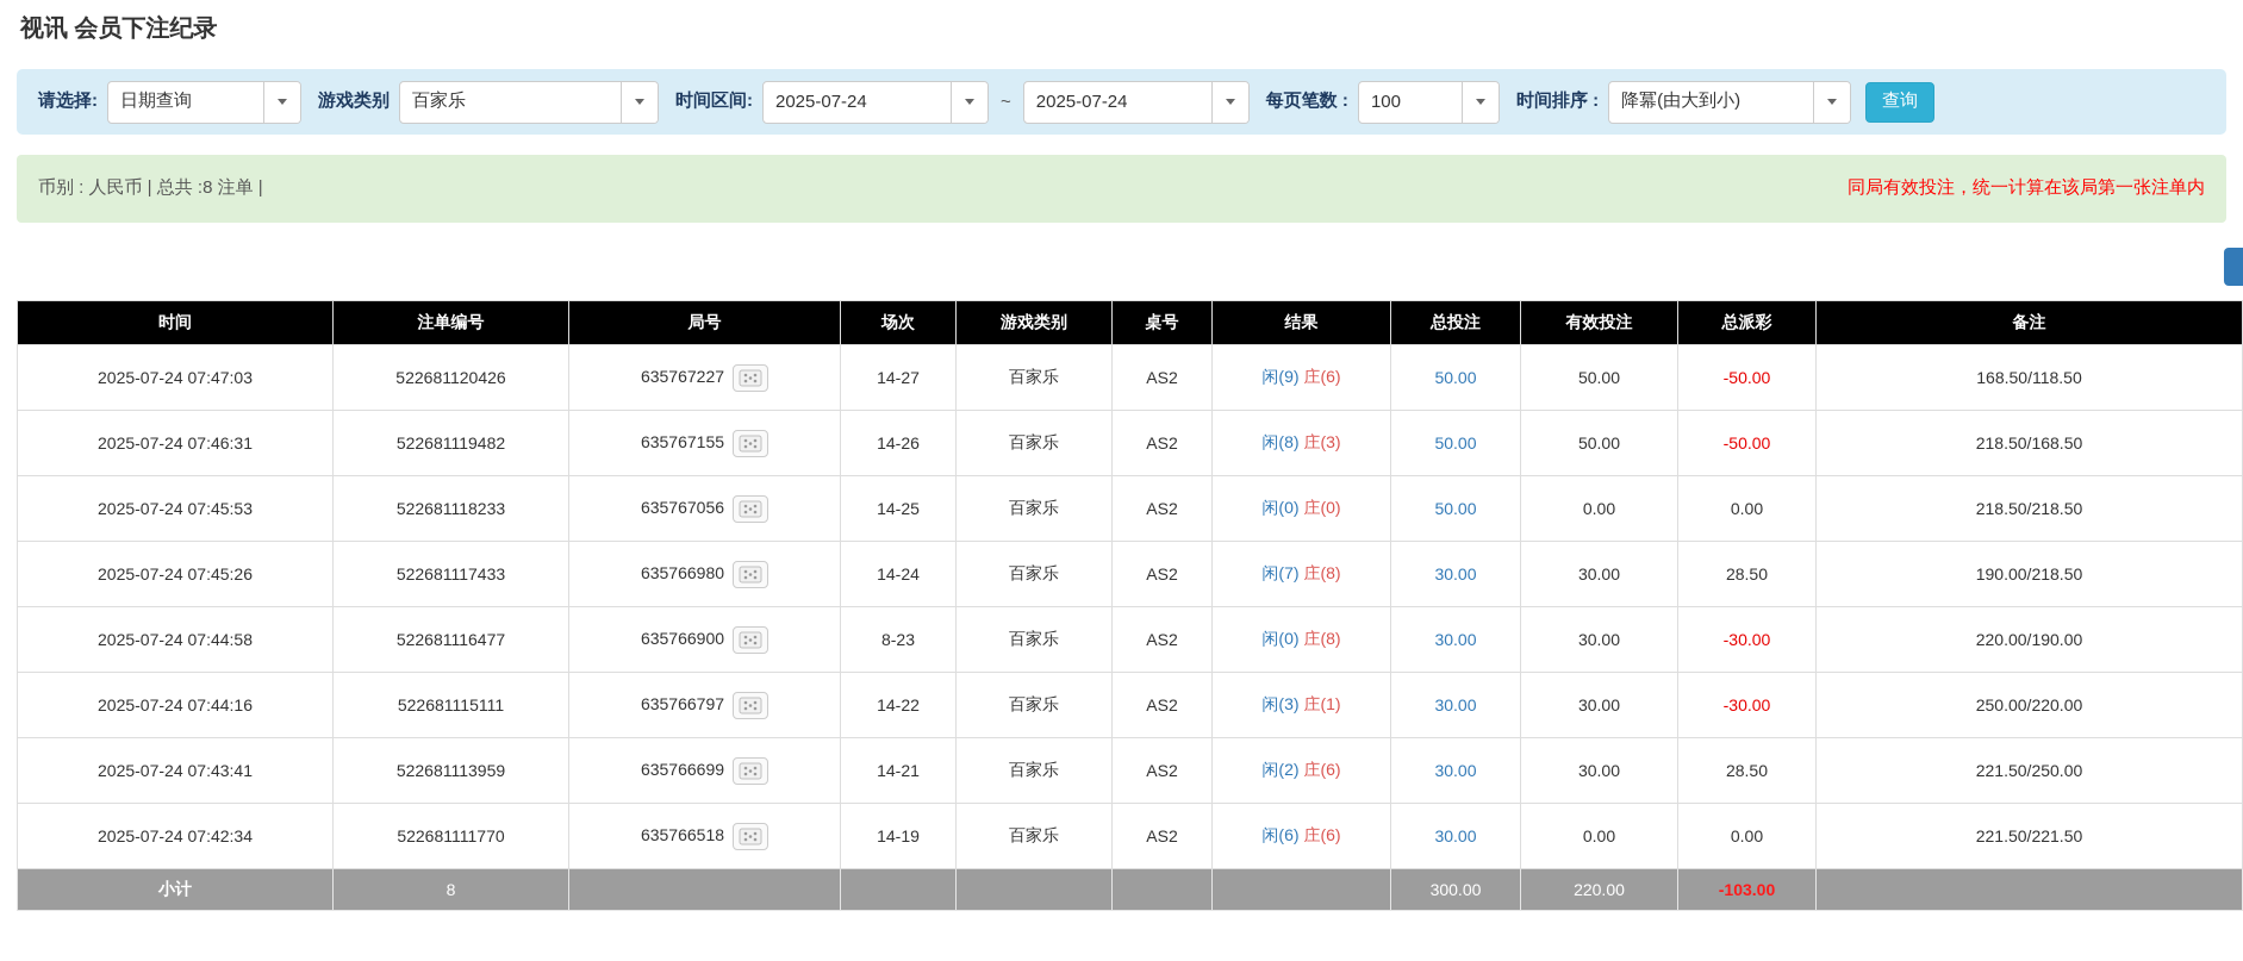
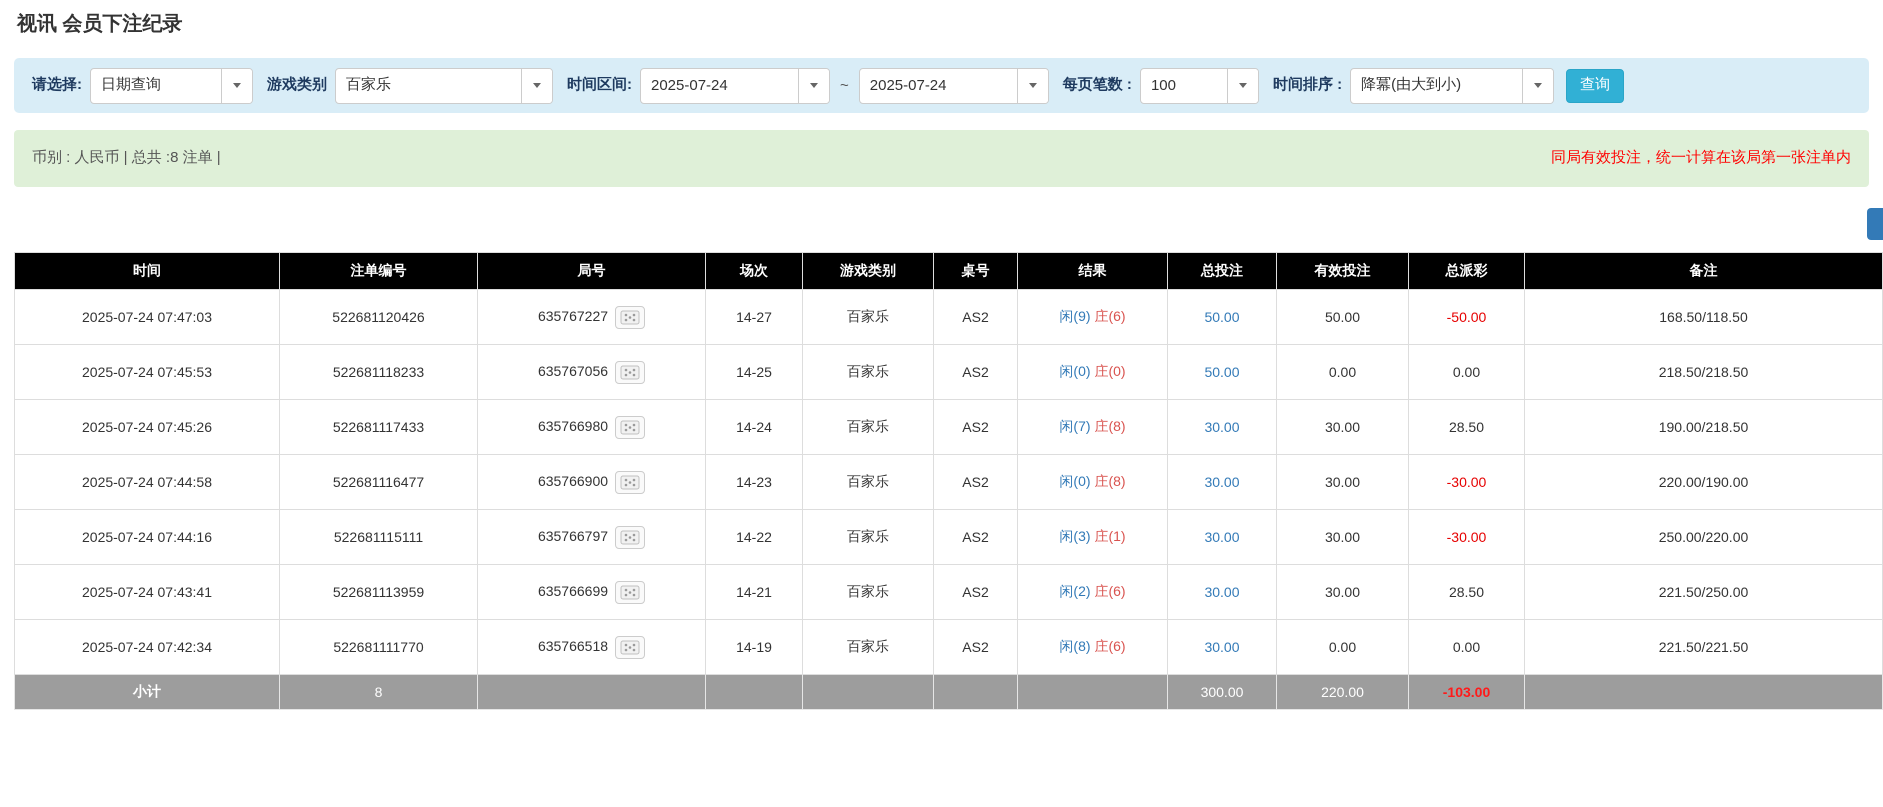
  视讯 会员下注纪录
  请选择:
  日期查询
  游戏类别
  百家乐
  时间区间:
  2025-07-24
  ~
  2025-07-24
  每页笔数 :
  100
  时间排序 :
  降冪(由大到小)
  查询
  币别 : 人民币 | 总共 :8 注单 |
  同局有效投注，统一计算在该局第一张注单内
  时间	注单编号	局号	场次	游戏类别	桌号	结果	总投注	有效投注	总派彩	备注
  2025-07-24 07:47:03	522681120426	635767227	14-27	百家乐	AS2	闲(9) 庄(6)	50.00	50.00	-50.00	168.50/118.50
- 2025-07-24 07:46:31	522681119482	635767155	14-26	百家乐	AS2	闲(8) 庄(3)	50.00	50.00	-50.00	218.50/168.50
  2025-07-24 07:45:53	522681118233	635767056	14-25	百家乐	AS2	闲(0) 庄(0)	50.00	0.00	0.00	218.50/218.50
  2025-07-24 07:45:26	522681117433	635766980	14-24	百家乐	AS2	闲(7) 庄(8)	30.00	30.00	28.50	190.00/218.50
- 2025-07-24 07:44:58	522681116477	635766900	8-23	百家乐	AS2	闲(0) 庄(8)	30.00	30.00	-30.00	220.00/190.00
+ 2025-07-24 07:44:58	522681116477	635766900	14-23	百家乐	AS2	闲(0) 庄(8)	30.00	30.00	-30.00	220.00/190.00
  2025-07-24 07:44:16	522681115111	635766797	14-22	百家乐	AS2	闲(3) 庄(1)	30.00	30.00	-30.00	250.00/220.00
  2025-07-24 07:43:41	522681113959	635766699	14-21	百家乐	AS2	闲(2) 庄(6)	30.00	30.00	28.50	221.50/250.00
- 2025-07-24 07:42:34	522681111770	635766518	14-19	百家乐	AS2	闲(6) 庄(6)	30.00	0.00	0.00	221.50/221.50
+ 2025-07-24 07:42:34	522681111770	635766518	14-19	百家乐	AS2	闲(8) 庄(6)	30.00	0.00	0.00	221.50/221.50
  小计	8						300.00	220.00	-103.00
